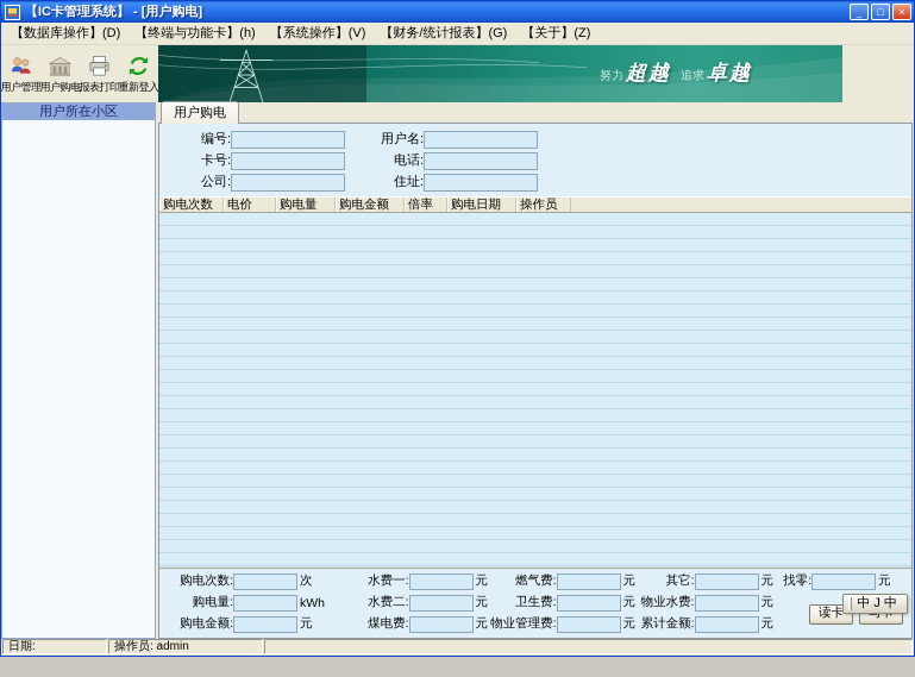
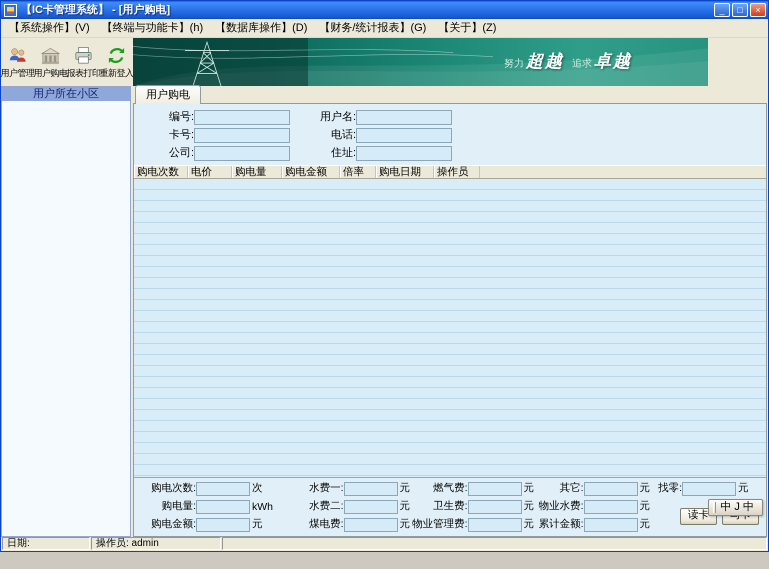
  【IC卡管理系统】 - [用户购电]
  _
  □
  ×
- 【数据库操作】(D)
+ 【系统操作】(V)
  【终端与功能卡】(h)
- 【系统操作】(V)
+ 【数据库操作】(D)
  【财务/统计报表】(G)
  【关于】(Z)
  用户管理
  用户购电
  报表打印
  重新登入
  努力 超越 追求 卓越
  用户所在小区
  用户购电
  编号:
  用户名:
  卡号:
  电话:
  公司:
  住址:
  购电次数
  电价
  购电量
  购电金额
  倍率
  购电日期
  操作员
  购电次数:
  次
  水费一:
  元
  燃气费:
  元
  其它:
  元
  找零:
  元
  购电量:
  kWh
  水费二:
  元
  卫生费:
  元
  物业水费:
  元
  读卡
  购电金额:
  元
  煤电费:
  元
  物业管理费:
  元
  累计金额:
  元
  日期:
  操作员: admin
  中 J 中
